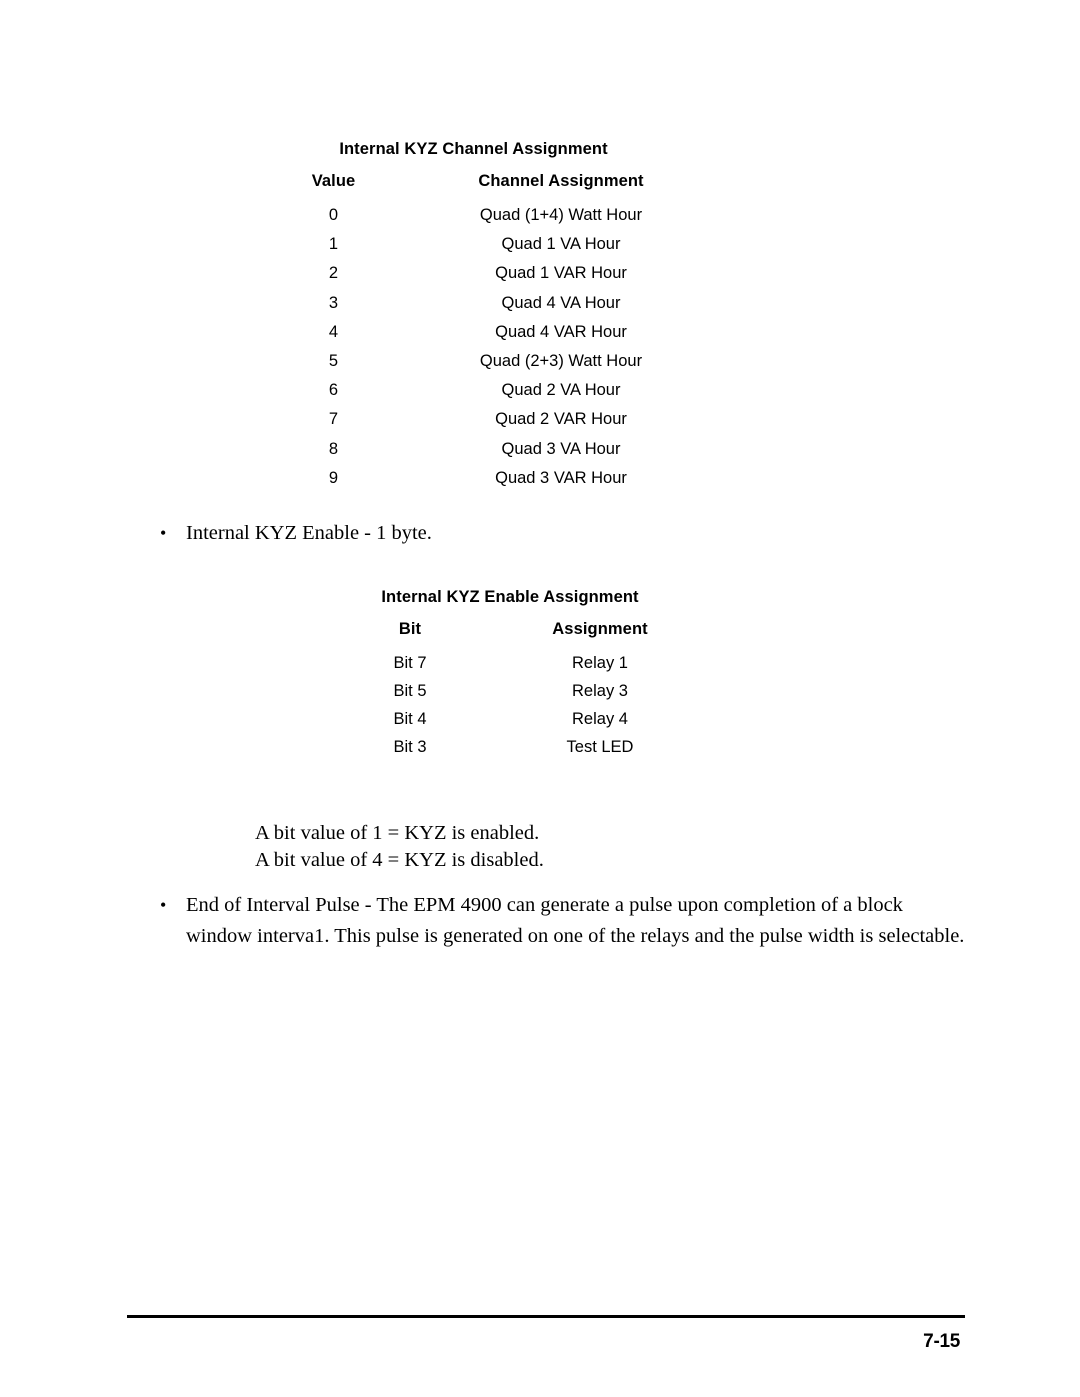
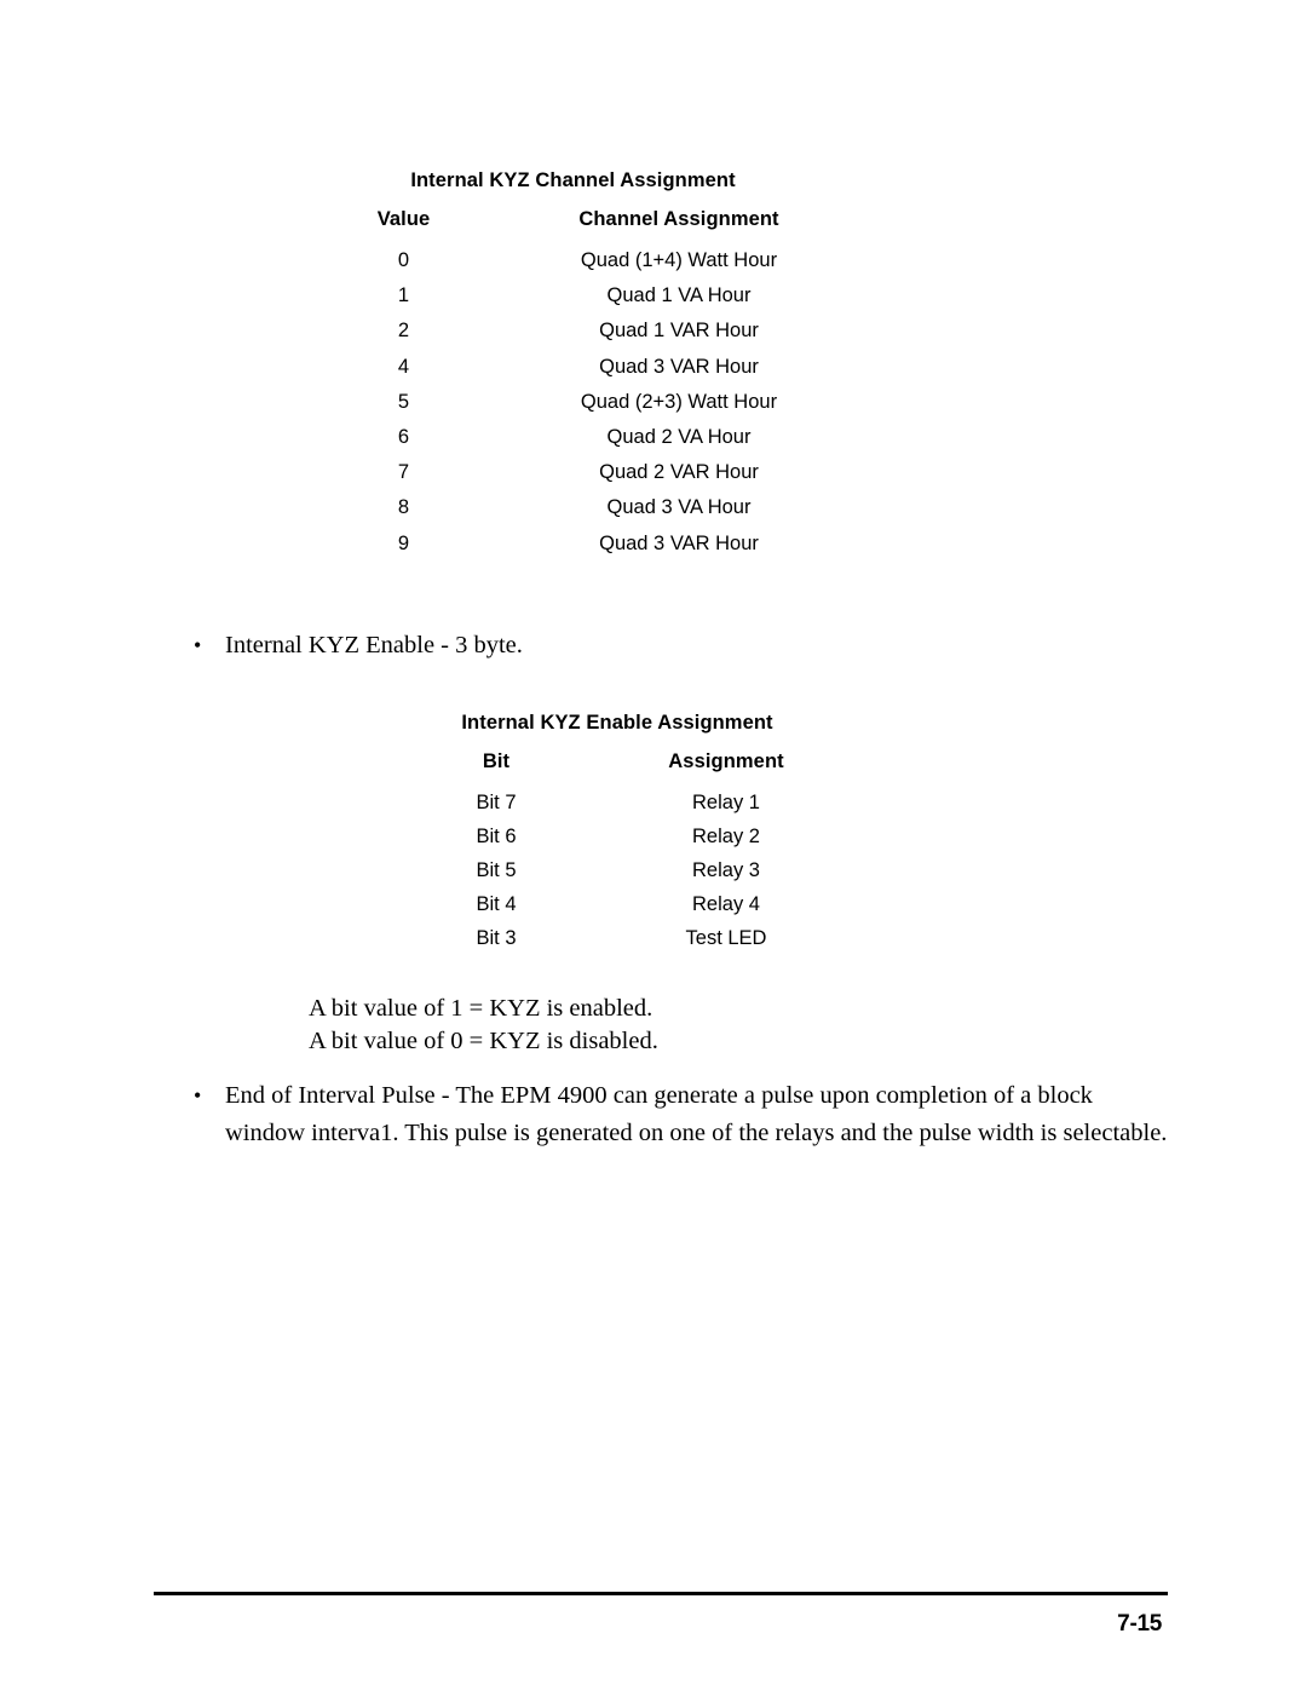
  Internal KYZ Channel Assignment
  Value	Channel Assignment
  0	Quad (1+4) Watt Hour
  1	Quad 1 VA Hour
  2	Quad 1 VAR Hour
- 3	Quad 4 VA Hour
- 4	Quad 4 VAR Hour
+ 4	Quad 3 VAR Hour
  5	Quad (2+3) Watt Hour
  6	Quad 2 VA Hour
  7	Quad 2 VAR Hour
  8	Quad 3 VA Hour
  9	Quad 3 VAR Hour
  •
- Internal KYZ Enable - 1 byte.
+ Internal KYZ Enable - 3 byte.
  Internal KYZ Enable Assignment
  Bit	Assignment
  Bit 7	Relay 1
+ Bit 6	Relay 2
  Bit 5	Relay 3
  Bit 4	Relay 4
  Bit 3	Test LED
  A bit value of 1 = KYZ is enabled.
- A bit value of 4 = KYZ is disabled.
+ A bit value of 0 = KYZ is disabled.
  •
  End of Interval Pulse - The EPM 4900 can generate a pulse upon completion of a block window interva1. This pulse is generated on one of the relays and the pulse width is selectable.
  7-15
